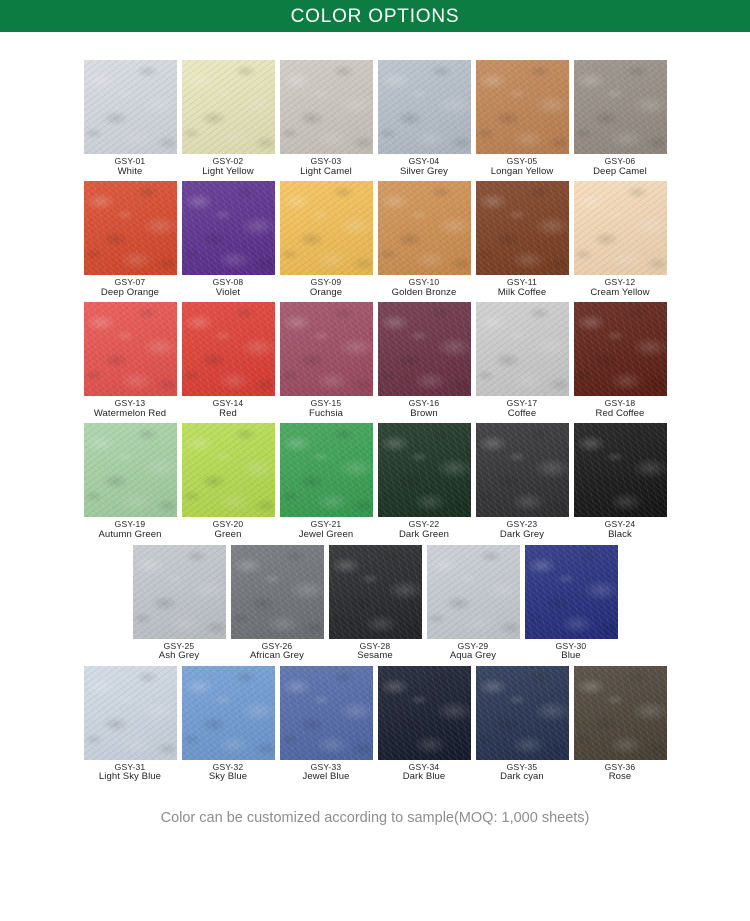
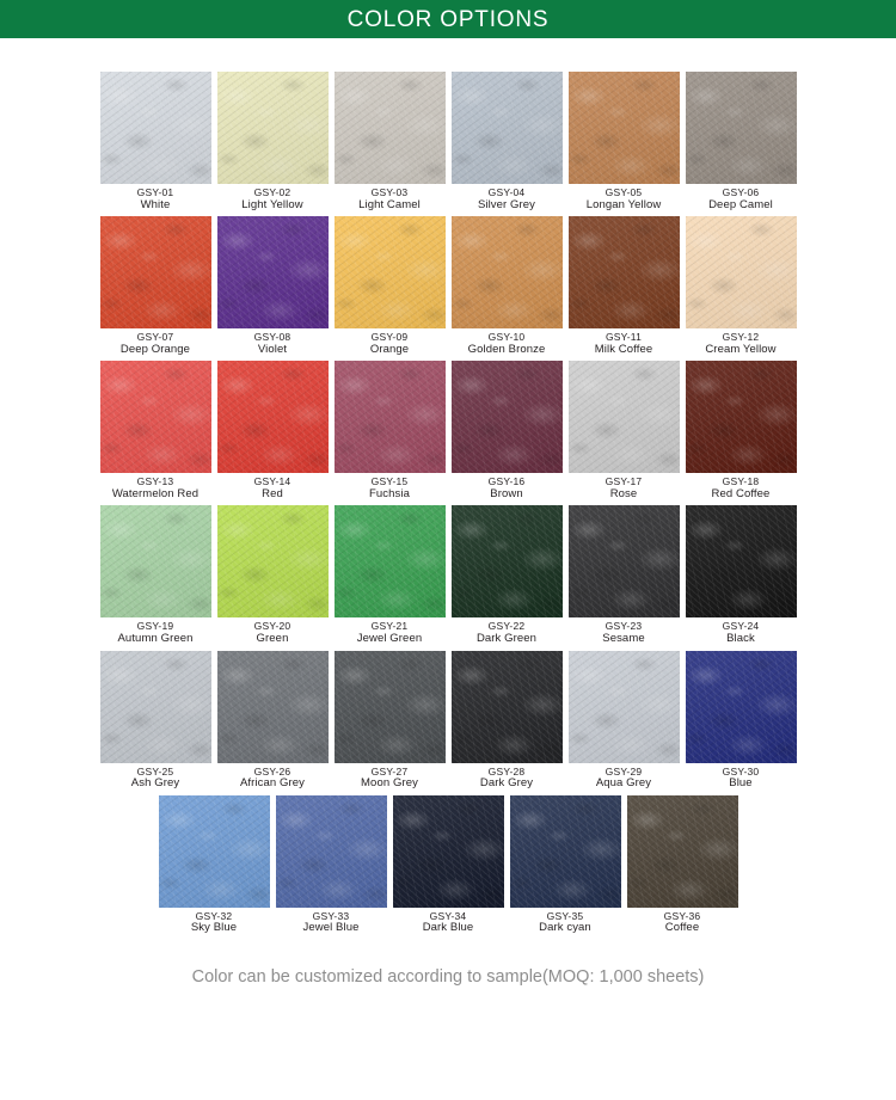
  COLOR OPTIONS
  GSY-01
  White
  GSY-02
  Light Yellow
  GSY-03
  Light Camel
  GSY-04
  Silver Grey
  GSY-05
  Longan Yellow
  GSY-06
  Deep Camel
  GSY-07
  Deep Orange
  GSY-08
  Violet
  GSY-09
  Orange
  GSY-10
  Golden Bronze
  GSY-11
  Milk Coffee
  GSY-12
  Cream Yellow
  GSY-13
  Watermelon Red
  GSY-14
  Red
  GSY-15
  Fuchsia
  GSY-16
  Brown
  GSY-17
- Coffee
+ Rose
  GSY-18
  Red Coffee
  GSY-19
  Autumn Green
  GSY-20
  Green
  GSY-21
  Jewel Green
  GSY-22
  Dark Green
  GSY-23
- Dark Grey
+ Sesame
  GSY-24
  Black
  GSY-25
  Ash Grey
  GSY-26
  African Grey
+ GSY-27
+ Moon Grey
  GSY-28
- Sesame
+ Dark Grey
  GSY-29
  Aqua Grey
  GSY-30
  Blue
- GSY-31
- Light Sky Blue
  GSY-32
  Sky Blue
  GSY-33
  Jewel Blue
  GSY-34
  Dark Blue
  GSY-35
  Dark cyan
  GSY-36
- Rose
+ Coffee
  Color can be customized according to sample(MOQ: 1,000 sheets)
